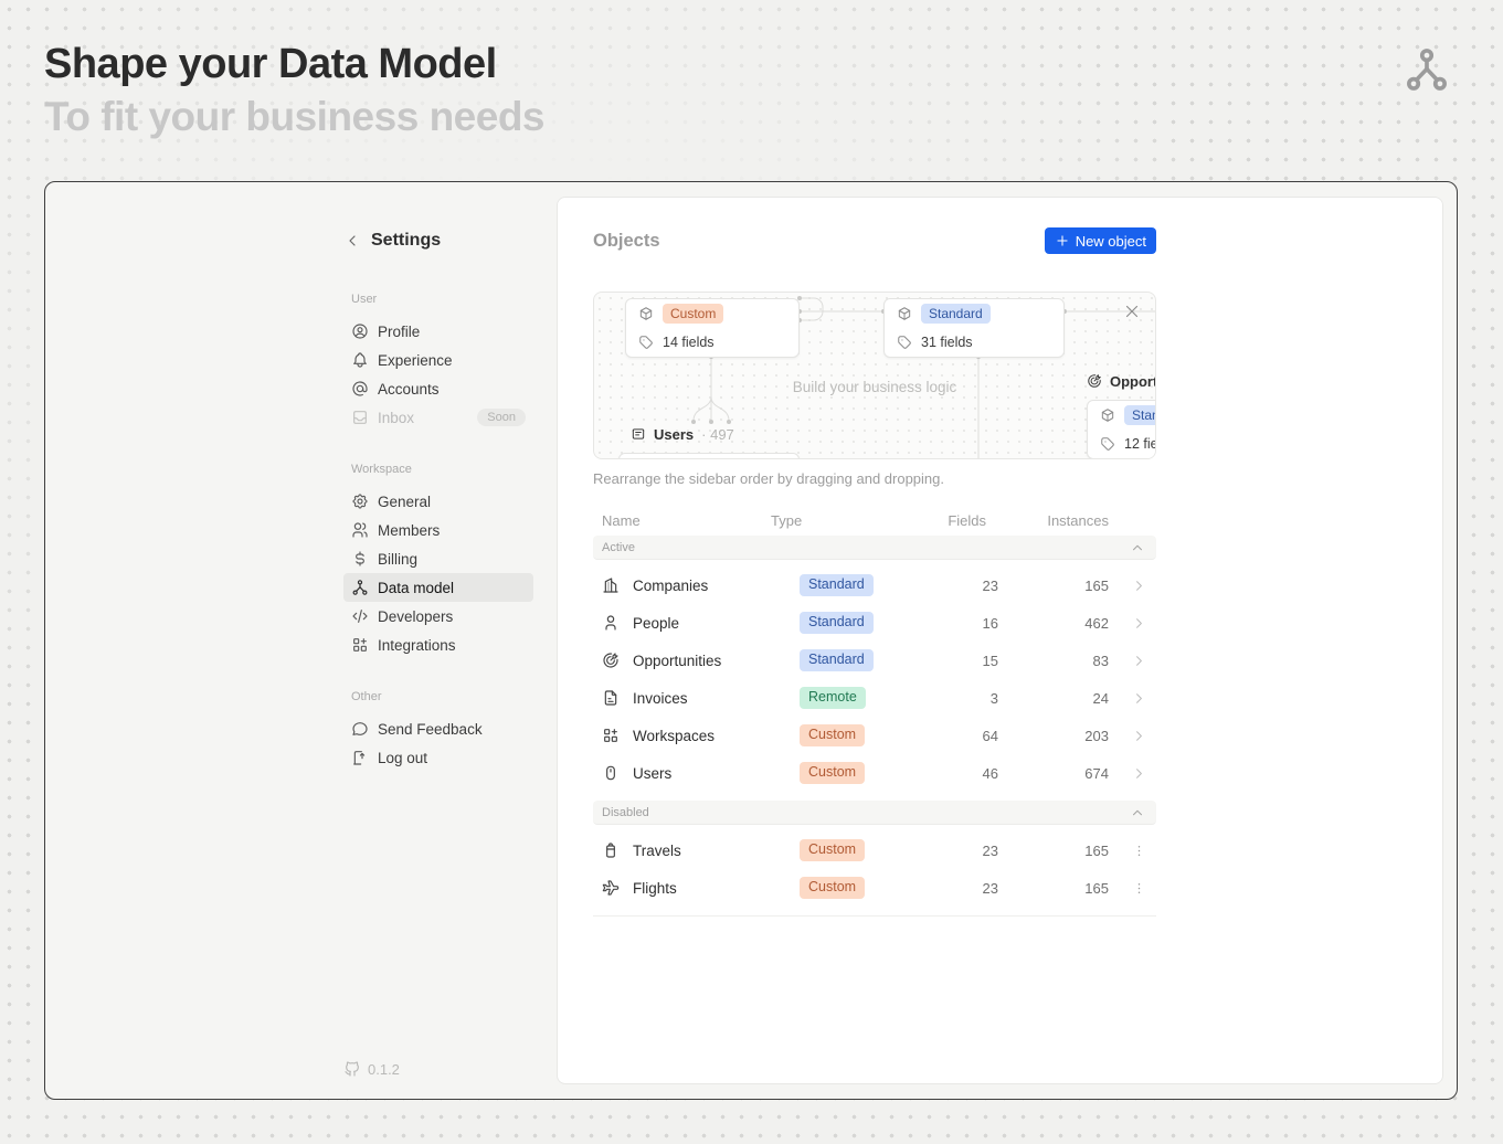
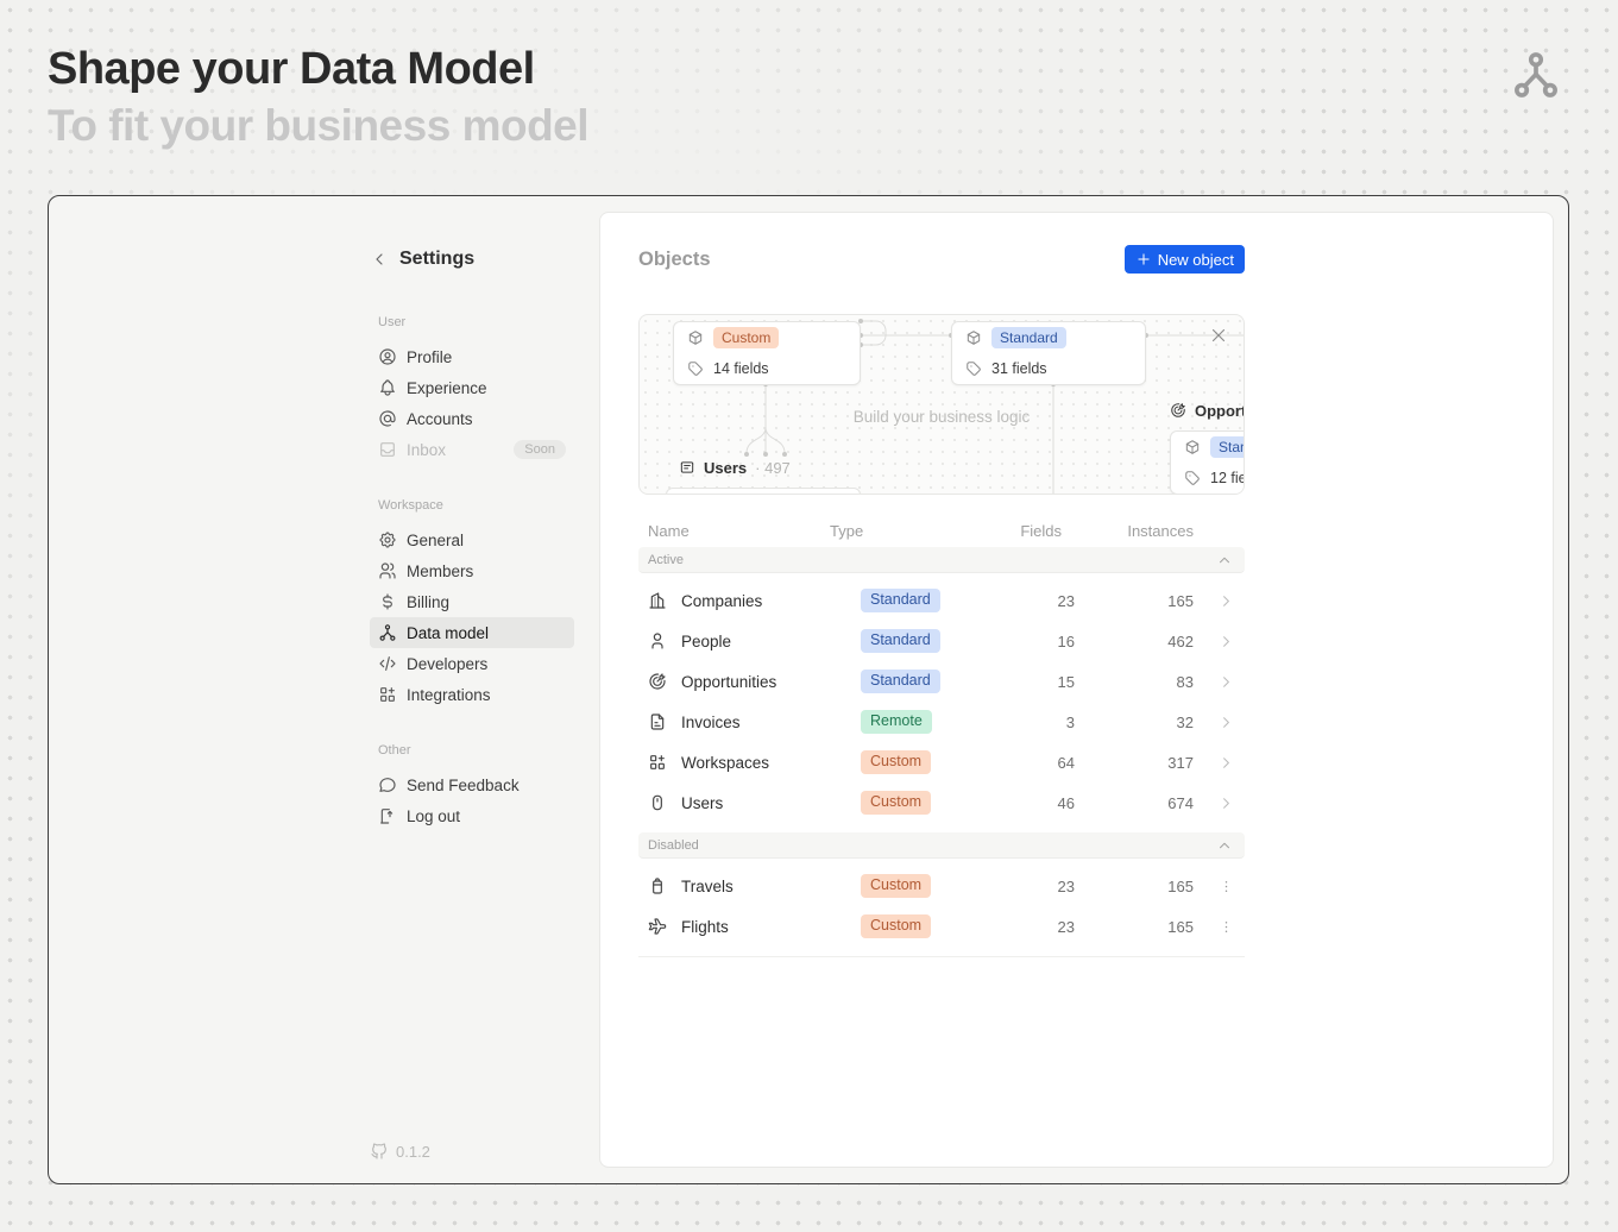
  Shape your Data Model
- To fit your business needs
+ To fit your business model
  Settings
  User
  Profile
  Experience
  Accounts
  Inbox
  Soon
  Workspace
  General
  Members
  Billing
  Data model
  Developers
  Integrations
  Other
  Send Feedback
  Log out
  0.1.2
  Objects
  New object
  Custom
  14 fields
  Standard
  31 fields
  Users
  · 497
  Build your business logic
- Rearrange the sidebar order by dragging and dropping.
  Name
  Type
  Fields
  Instances
  Active
  Companies
  Standard
  23
  165
  People
  Standard
  16
  462
  Opportunities
  Standard
  15
  83
  Invoices
  Remote
  3
- 24
+ 32
  Workspaces
  Custom
  64
- 203
+ 317
  Users
  Custom
  46
  674
  Disabled
  Travels
  Custom
  23
  165
  Flights
  Custom
  23
  165
